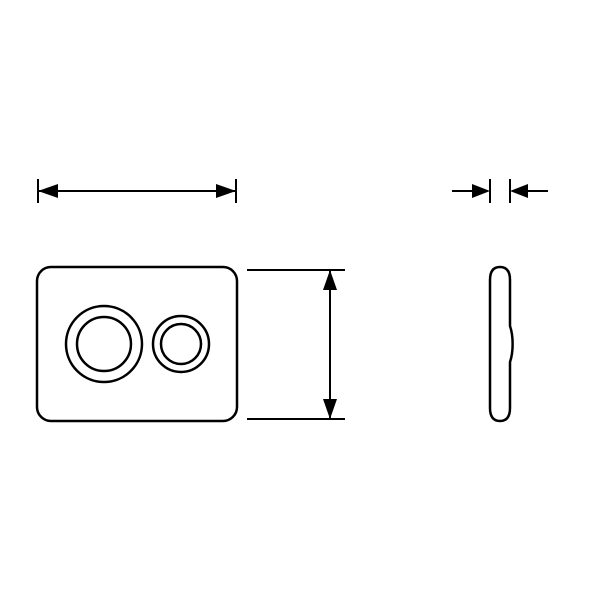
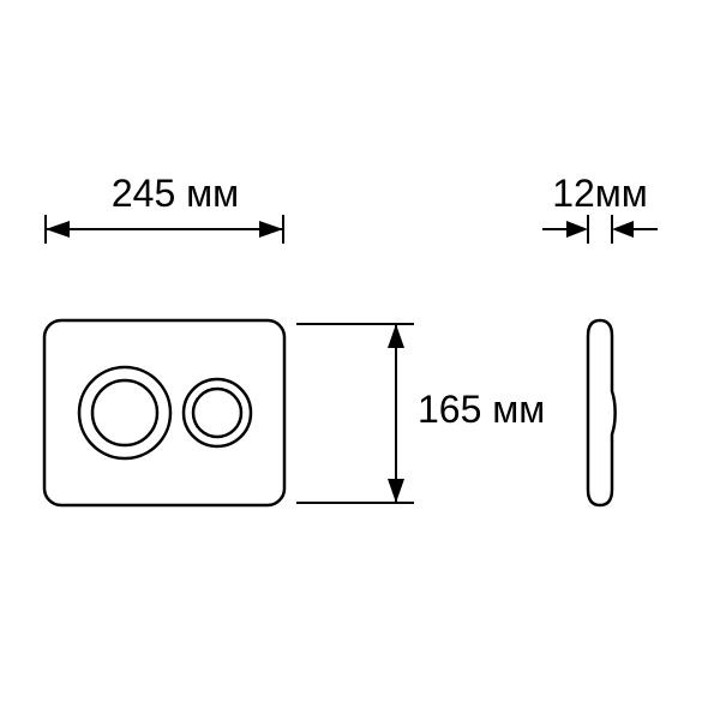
+ 245 мм
+ 165 мм
+ 12мм
